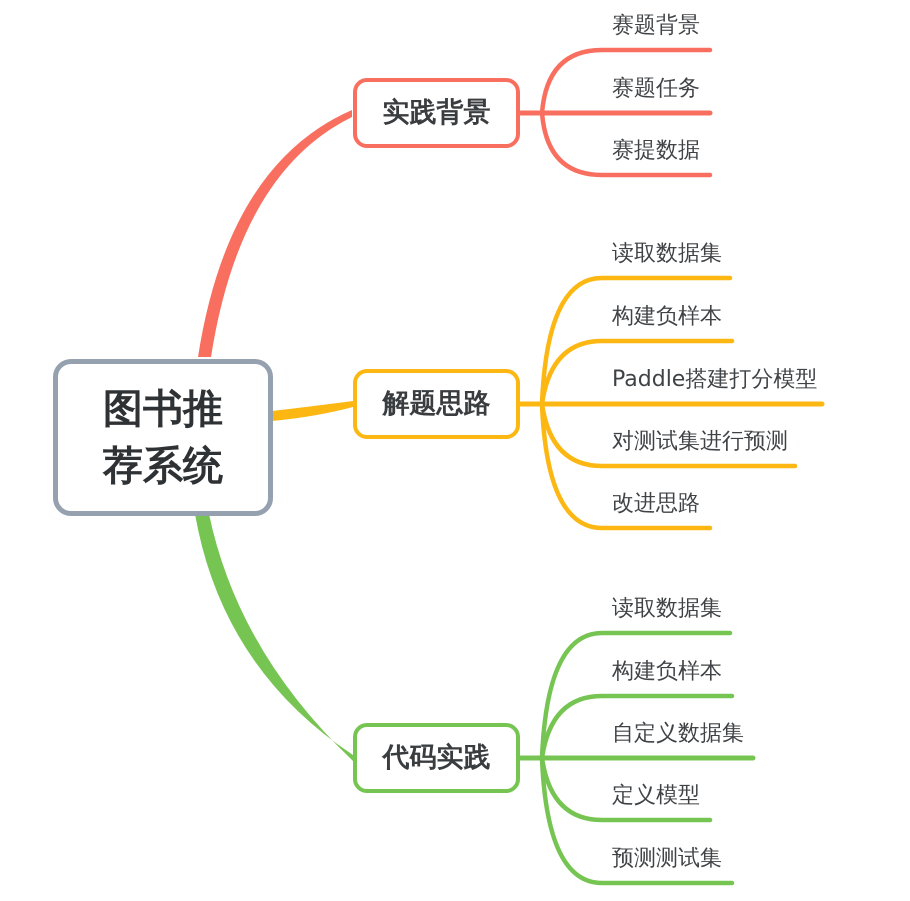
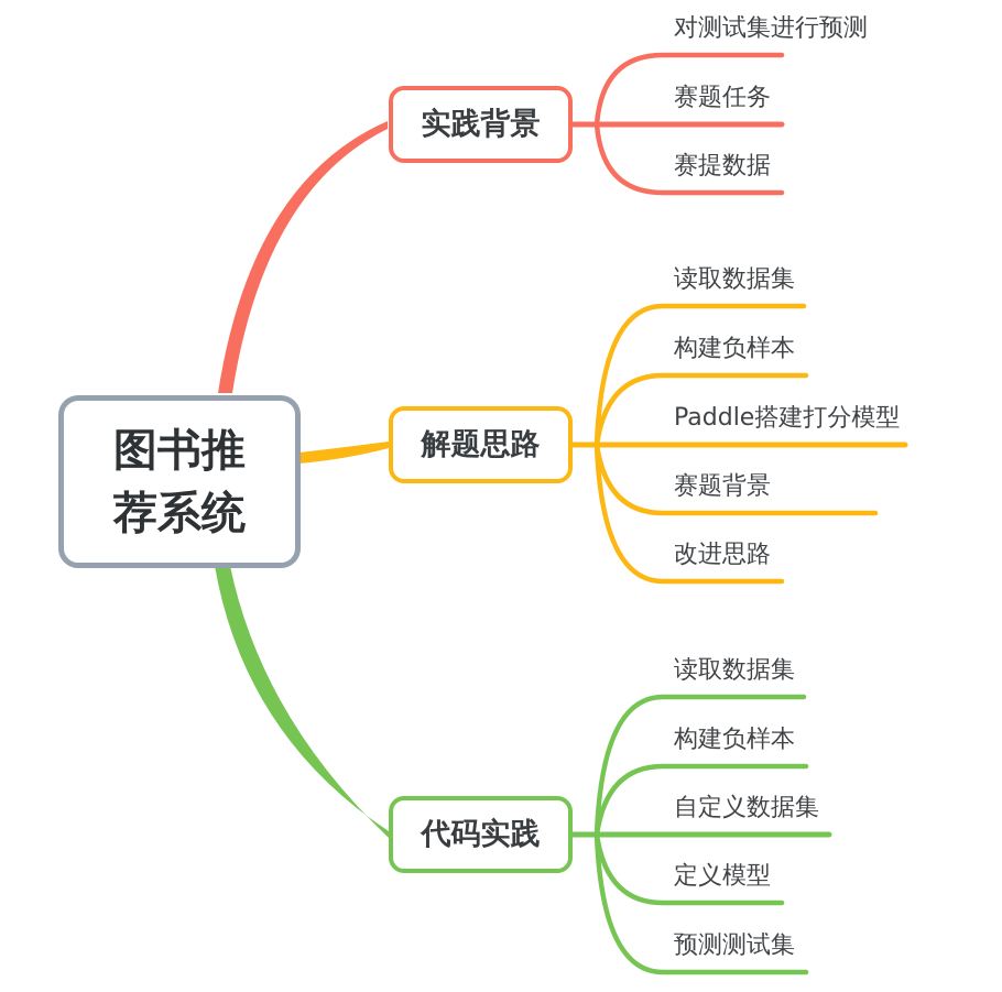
  图书推荐系统
  实践背景
  解题思路
  代码实践
- 赛题背景
+ 对测试集进行预测
  赛题任务
  赛提数据
  读取数据集
  构建负样本
  Paddle搭建打分模型
- 对测试集进行预测
+ 赛题背景
  改进思路
  读取数据集
  构建负样本
  自定义数据集
  定义模型
  预测测试集
